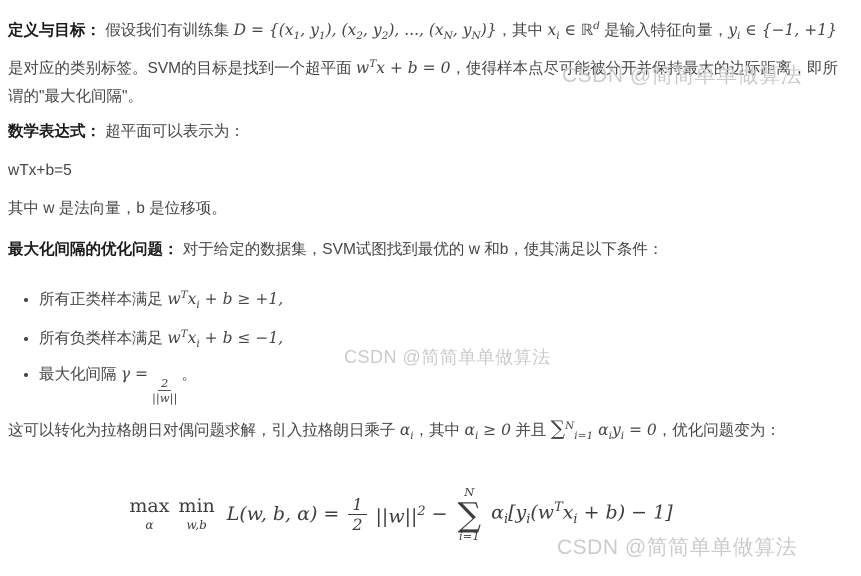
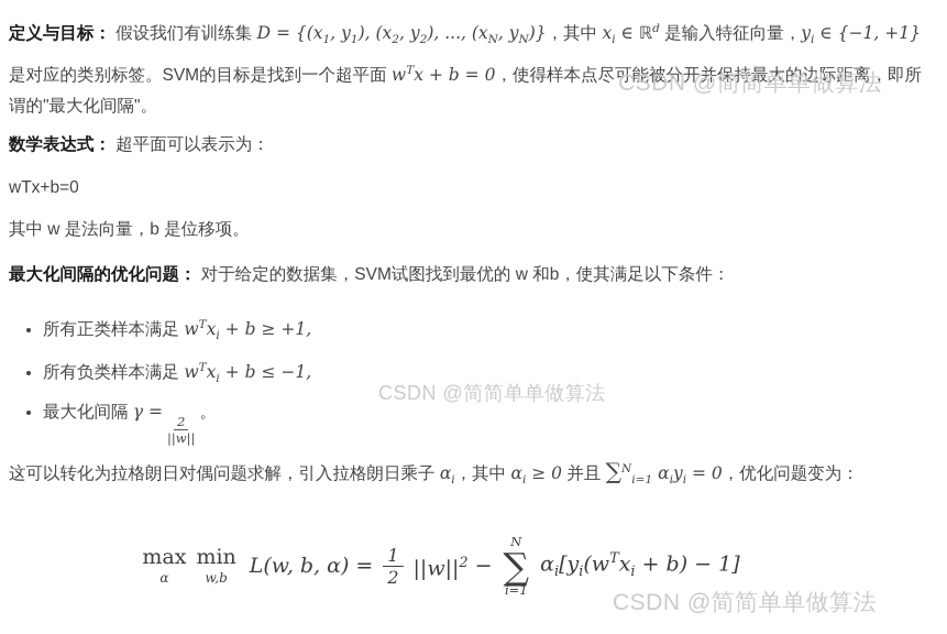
  定义与目标： 假设我们有训练集 D = {(x1, y1), (x2, y2), ..., (xN, yN)}，其中 xi ∈ ℝd 是输入特征向量，yi ∈ {−1, +1} 是对应的类别标签。SVM的目标是找到一个超平面 wTx + b = 0，使得样本点尽可能被分开并保持最大的边际距离，即所谓的"最大化间隔"。
  CSDN @简简单单做算法
  数学表达式： 超平面可以表示为：
- wTx+b=5
+ wTx+b=0
  其中 w 是法向量，b 是位移项。
  最大化间隔的优化问题： 对于给定的数据集，SVM试图找到最优的 w 和b，使其满足以下条件：
  所有正类样本满足 wTxi + b ≥ +1,
  所有负类样本满足 wTxi + b ≤ −1,
  最大化间隔 γ =
  2
  ||w||
  。
  CSDN @简简单单做算法
  这可以转化为拉格朗日对偶问题求解，引入拉格朗日乘子 αi，其中 αi ≥ 0 并且 ∑Ni=1 αiyi = 0，优化问题变为：
  max
  α
  min
  w,b
  L(w, b, α) =
  1
  2
  ||w||2
  −
  N
  ∑
  i=1
  αi[yi(wTxi + b) − 1]
  CSDN @简简单单做算法
